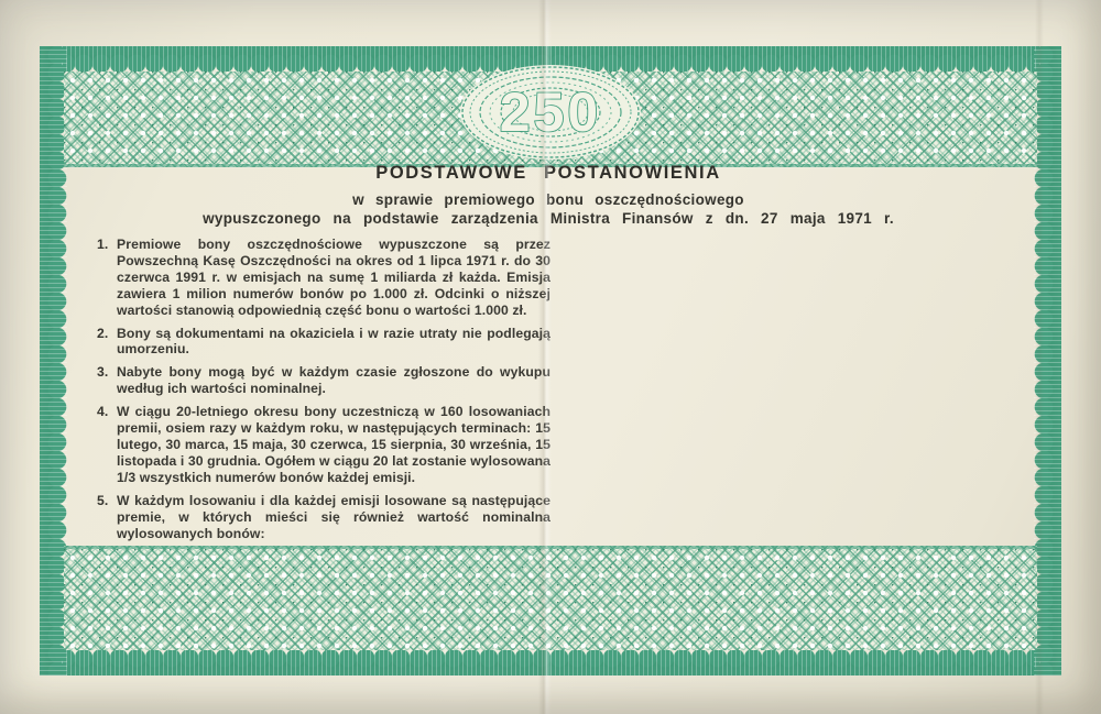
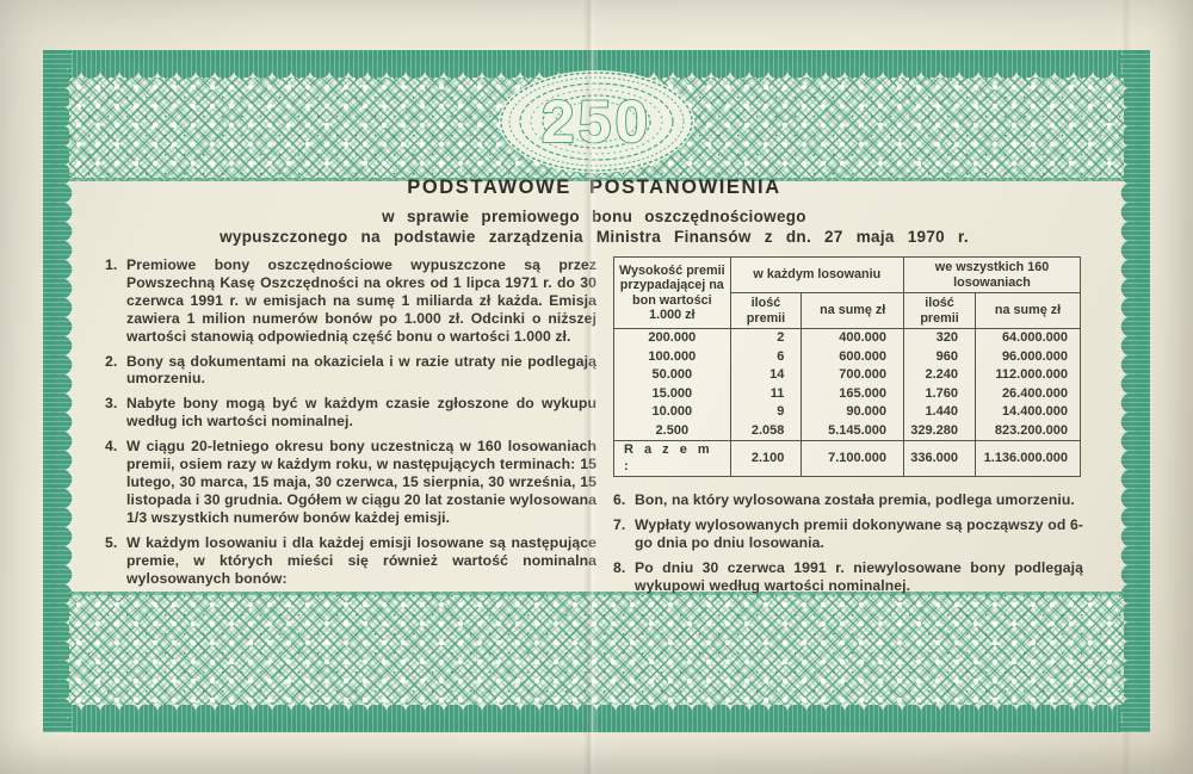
  PODSTAWOWEOSTANOWIENIA
  w sprawie premiowegoonu oszczędnościowego
- wypuszczonego na podstawie zarządzenia Ministra Finansów z dn. 27 maja 1971 r.
+ wypuszczonego na podstawie zarządzenia Ministra Finansów z dn. 27 maja 1970 r.
  1.
  Premiowe bony oszczędnościowe wypuszczone są prz Powszechną Kasę Oszczędności na okres od 1 lipca 1971 r. do czerwca 1991 r. w emisjach na sumę 1 miliarda zł każda. Emis zawiera 1 milion numerów bonów po 1.000 zł. Odcinki o niższ wartości stanowią odpowiednią część bonu o wartości 1.000 zł.
  2.
  Bony są dokumentami na okaziciela i w razie utraty nie podlega umorzeniu.
  3.
  Nabyte bony mogą być w każdym czasie zgłoszone do wyku według ich wartości nominalnej.
  4.
  W ciągu 20-letniego okresu bony uczestniczą w 160 losowania premii, osiem razy w każdym roku, w następujących terminach: lutego, 30 marca, 15 maja, 30 czerwca, 15 sierpnia, 30 września, listopada i 30 grudnia. Ogółem w ciągu 20 lat zostanie wylosowa 1/3 wszystkich numerów bonów każdej emisji.
  5.
  W każdym losowaniu i dla każdej emisji losowane są następują premie, w których mieści się również wartość nominal wylosowanych bonów:
+ Wysokość premii przypadającej na bon wartości 1.000 zł	w każdym losowaniu	we wszystkich 160 losowaniach
+ ilość premii	na sumę zł	ilość premii	na sumę zł
+ 200.000	2	400.000	320	64.000.000
+ 100.000	6	600.000	960	96.000.000
+ 50.000	14	700.000	2.240	112.000.000
+ 15.000	11	165.000	1.760	26.400.000
+ 10.000	9	90.000	1.440	14.400.000
+ 2.500	2.058	5.145.000	329.280	823.200.000
+ R a z e m :	2.100	7.100.000	336.000	1.136.000.000
+ 6.
+ Bon, na który wylosowana została premia, podlega umorzeniu.
+ 7.
+ Wypłaty wylosowanych premii dokonywane są począwszy od 6-go dnia po dniu losowania.
+ 8.
+ Po dniu 30 czerwca 1991 r. niewylosowane bony podlegają wykupowi według wartości nominalnej.
